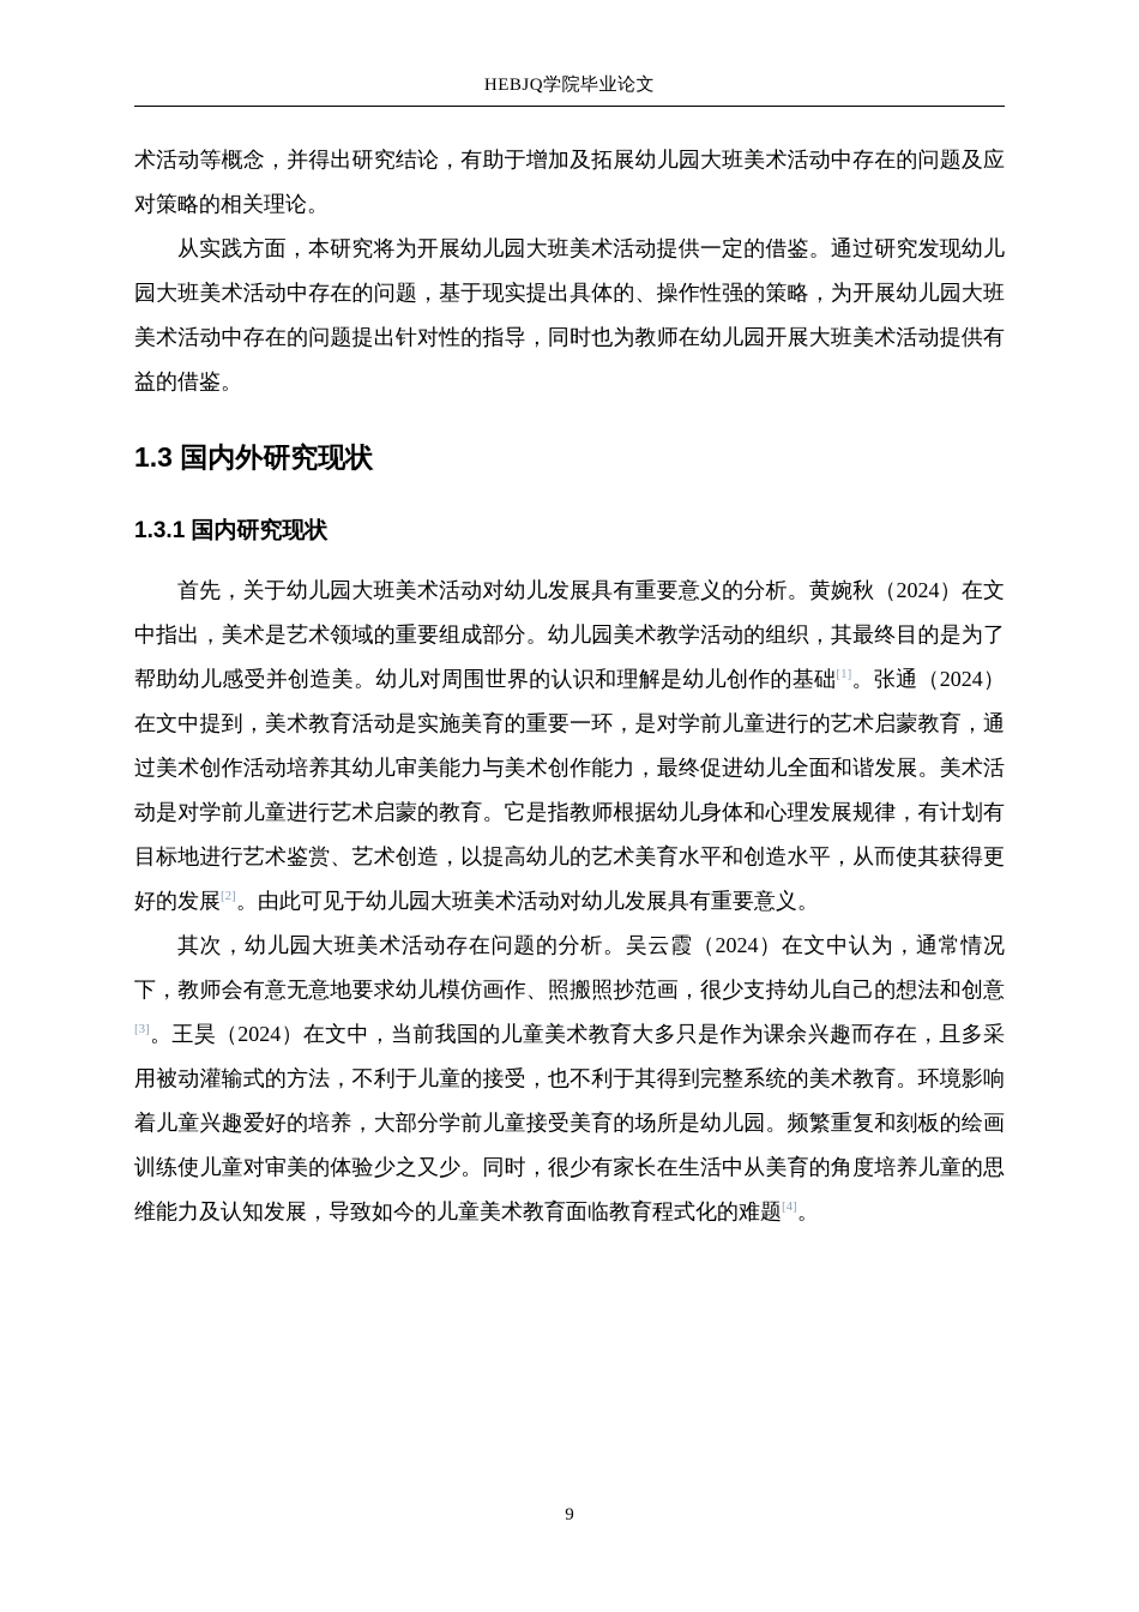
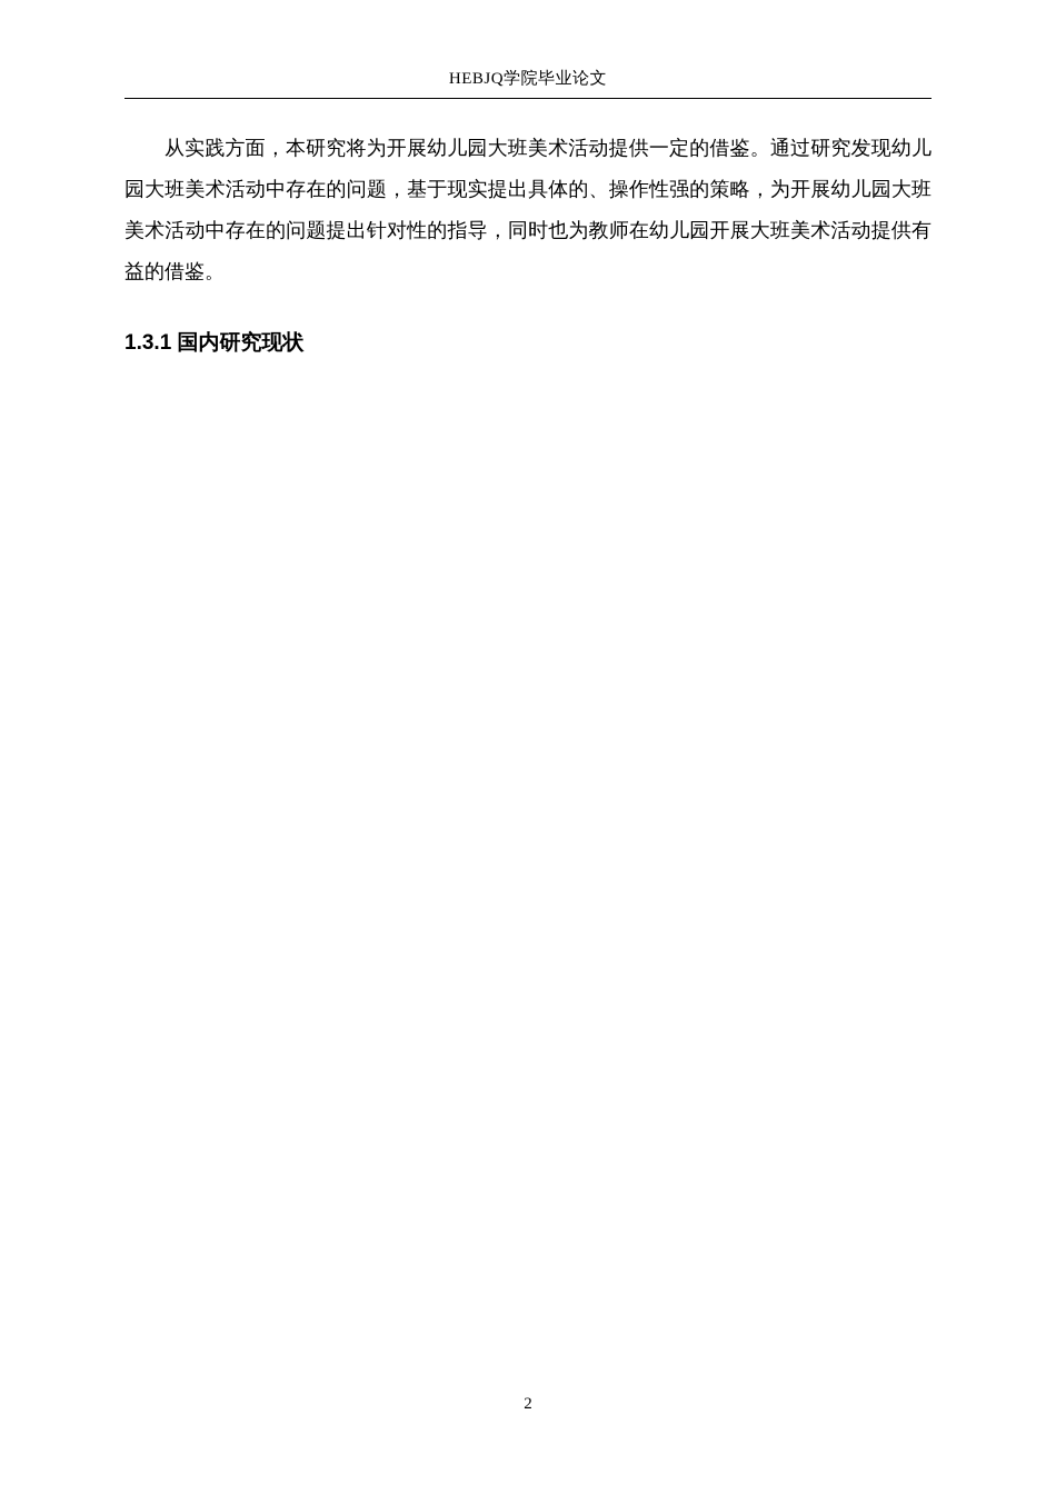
  HEBJQ学院毕业论文
- 术活动等概念，并得出研究结论，有助于增加及拓展幼儿园大班美术活动中存在的问题及应对策略的相关理论。
  从实践方面，本研究将为开展幼儿园大班美术活动提供一定的借鉴。通过研究发现幼儿园大班美术活动中存在的问题，基于现实提出具体的、操作性强的策略，为开展幼儿园大班美术活动中存在的问题提出针对性的指导，同时也为教师在幼儿园开展大班美术活动提供有益的借鉴。
- 1.3 国内外研究现状
  1.3.1 国内研究现状
- 首先，关于幼儿园大班美术活动对幼儿发展具有重要意义的分析。黄婉秋（2024）在文中指出，美术是艺术领域的重要组成部分。幼儿园美术教学活动的组织，其最终目的是为了帮助幼儿感受并创造美。幼儿对周围世界的认识和理解是幼儿创作的基础[1]。张通（2024）在文中提到，美术教育活动是实施美育的重要一环，是对学前儿童进行的艺术启蒙教育，通过美术创作活动培养其幼儿审美能力与美术创作能力，最终促进幼儿全面和谐发展。美术活动是对学前儿童进行艺术启蒙的教育。它是指教师根据幼儿身体和心理发展规律，有计划有目标地进行艺术鉴赏、艺术创造，以提高幼儿的艺术美育水平和创造水平，从而使其获得更好的发展[2]。由此可见于幼儿园大班美术活动对幼儿发展具有重要意义。
- 其次，幼儿园大班美术活动存在问题的分析。吴云霞（2024）在文中认为，通常情况下，教师会有意无意地要求幼儿模仿画作、照搬照抄范画，很少支持幼儿自己的想法和创意[3]。王昊（2024）在文中，当前我国的儿童美术教育大多只是作为课余兴趣而存在，且多采用被动灌输式的方法，不利于儿童的接受，也不利于其得到完整系统的美术教育。环境影响着儿童兴趣爱好的培养，大部分学前儿童接受美育的场所是幼儿园。频繁重复和刻板的绘画训练使儿童对审美的体验少之又少。同时，很少有家长在生活中从美育的角度培养儿童的思维能力及认知发展，导致如今的儿童美术教育面临教育程式化的难题[4]。
- 9
+ 2
